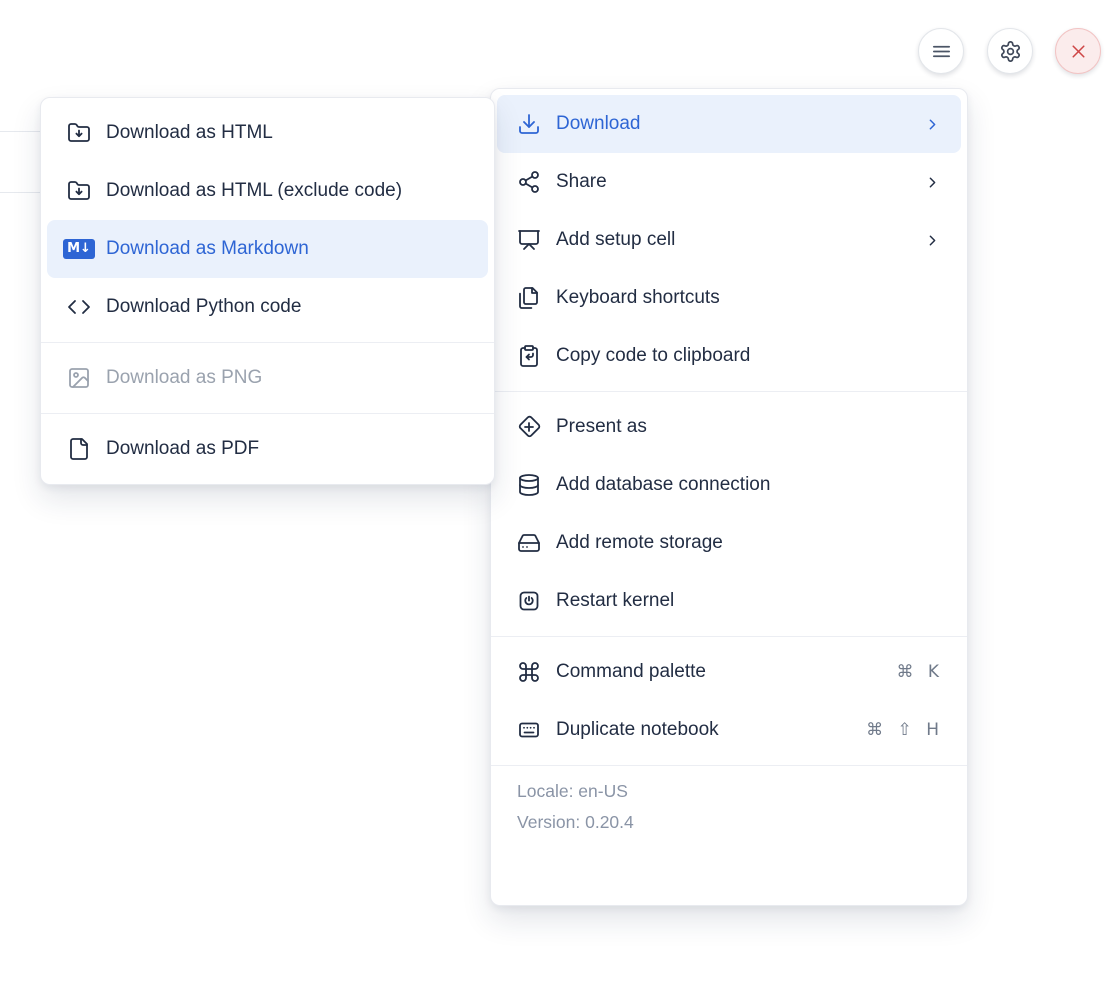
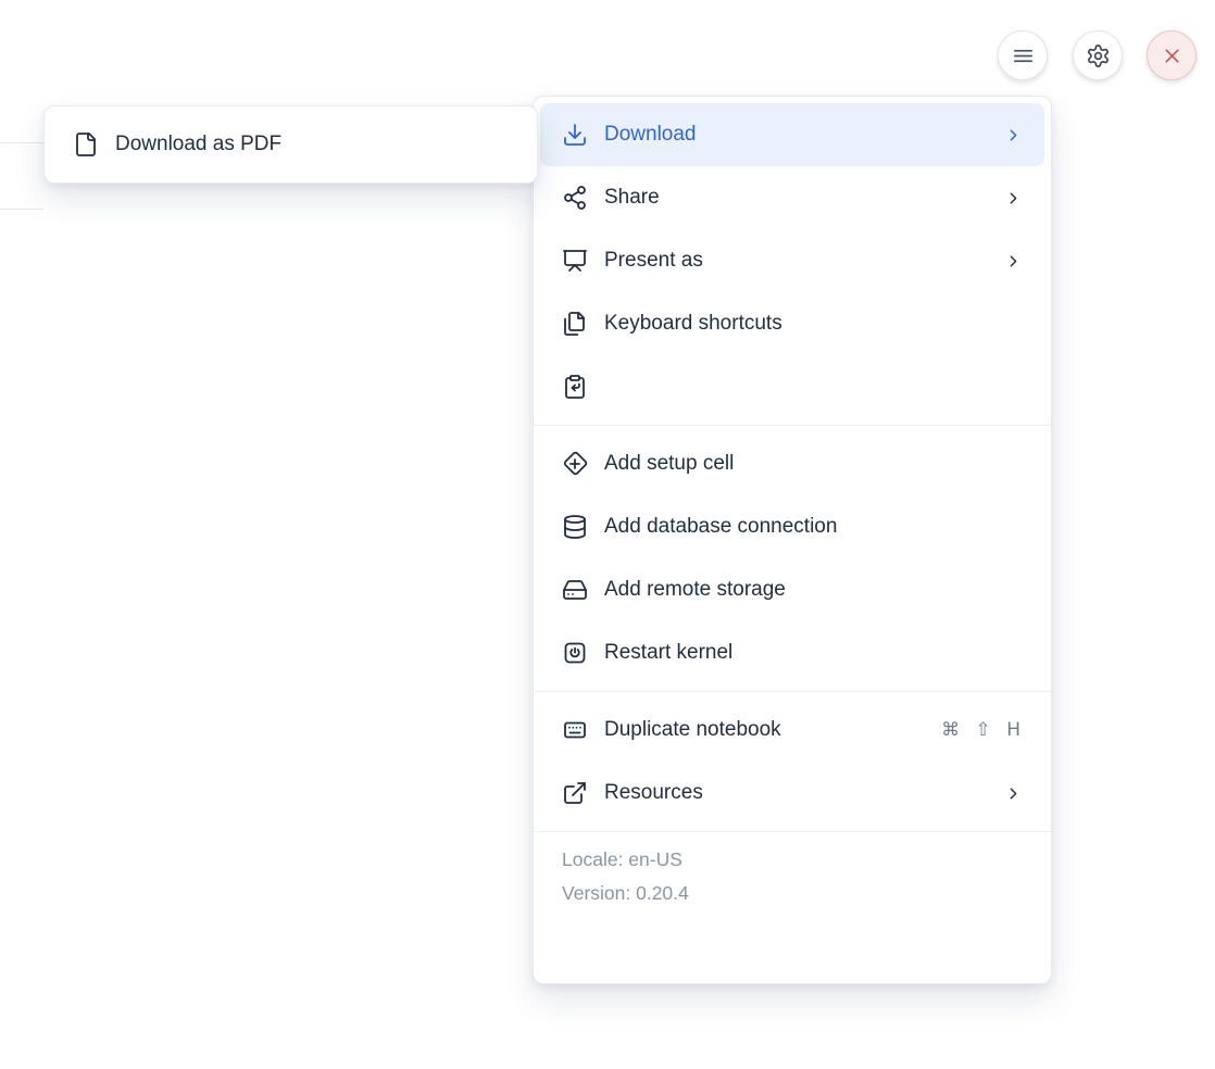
  Download
  Share
- Add setup cell
+ Present as
  Keyboard shortcuts
- Copy code to clipboard
- Present as
+ Add setup cell
  Add database connection
  Add remote storage
  Restart kernel
- Command palette
- ⌘ K
  Duplicate notebook
  ⌘ ⇧ H
+ Resources
  Locale: en-US
  Version: 0.20.4
- Download as HTML
- Download as HTML (exclude code)
- M↓
- Download as Markdown
- Download Python code
- Download as PNG
  Download as PDF
